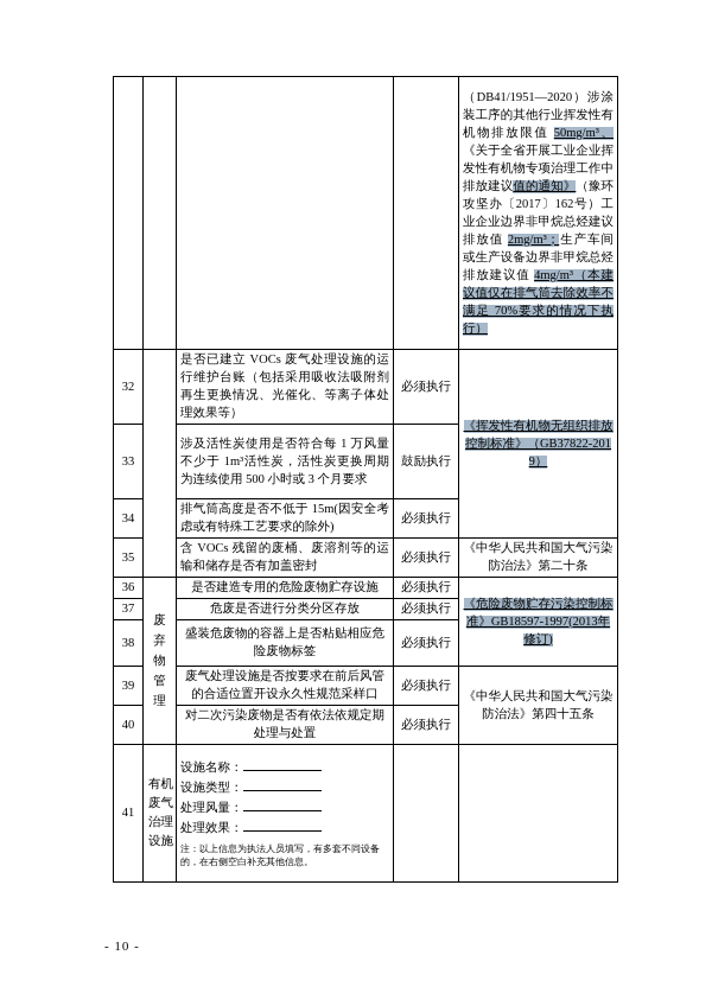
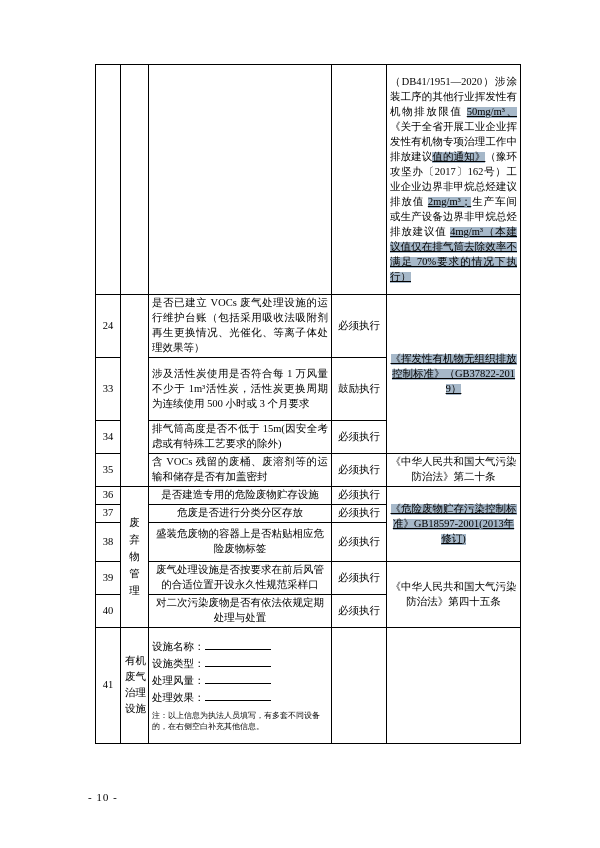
  				（DB41/1951—2020）涉涂装工序的其他行业挥发性有机物排放限值 50mg/m³、《关于全省开展工业企业挥发性有机物专项治理工作中排放建议值的通知》（豫环攻坚办〔2017〕162号）工业企业边界非甲烷总烃建议排放值 2mg/m³；生产车间或生产设备边界非甲烷总烃排放建议值 4mg/m³（本建议值仅在排气筒去除效率不满足 70%要求的情况下执行）
- 32		是否已建立 VOCs 废气处理设施的运行维护台账（包括采用吸收法吸附剂再生更换情况、光催化、等离子体处理效果等）	必须执行	《挥发性有机物无组织排放控制标准》（GB37822-2019）
+ 24		是否已建立 VOCs 废气处理设施的运行维护台账（包括采用吸收法吸附剂再生更换情况、光催化、等离子体处理效果等）	必须执行	《挥发性有机物无组织排放控制标准》（GB37822-2019）
  33	涉及活性炭使用是否符合每 1 万风量不少于 1m³活性炭，活性炭更换周期为连续使用 500 小时或 3 个月要求	鼓励执行
  34	排气筒高度是否不低于 15m(因安全考虑或有特殊工艺要求的除外)	必须执行
  35	含 VOCs 残留的废桶、废溶剂等的运输和储存是否有加盖密封	必须执行	《中华人民共和国大气污染防治法》第二十条
- 36	废弃物管理	是否建造专用的危险废物贮存设施	必须执行	《危险废物贮存污染控制标准》GB18597-1997(2013年修订)
+ 36	废弃物管理	是否建造专用的危险废物贮存设施	必须执行	《危险废物贮存污染控制标准》GB18597-2001(2013年修订)
  37	危废是否进行分类分区存放	必须执行
  38	盛装危废物的容器上是否粘贴相应危险废物标签	必须执行
  39	废气处理设施是否按要求在前后风管的合适位置开设永久性规范采样口	必须执行	《中华人民共和国大气污染防治法》第四十五条
  40	对二次污染废物是否有依法依规定期处理与处置	必须执行
  41	有机废气治理设施	设施名称： 设施类型： 处理风量： 处理效果： 注：以上信息为执法人员填写，有多套不同设备的，在右侧空白补充其他信息。
  - 10 -
